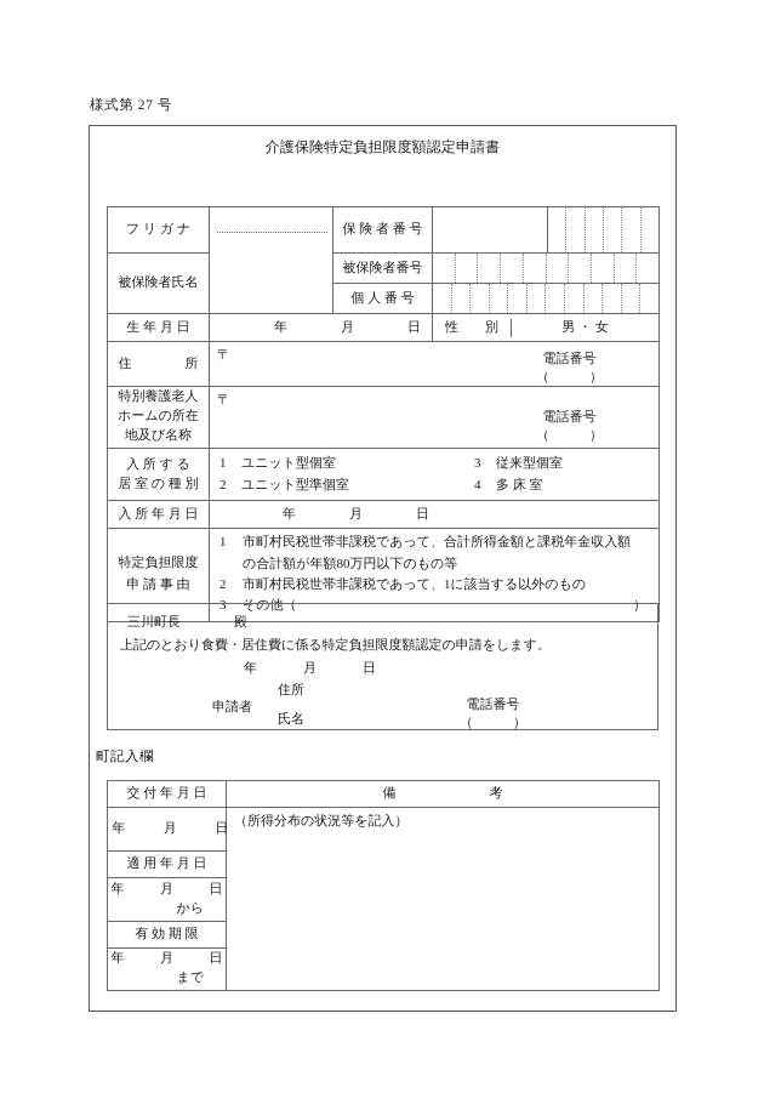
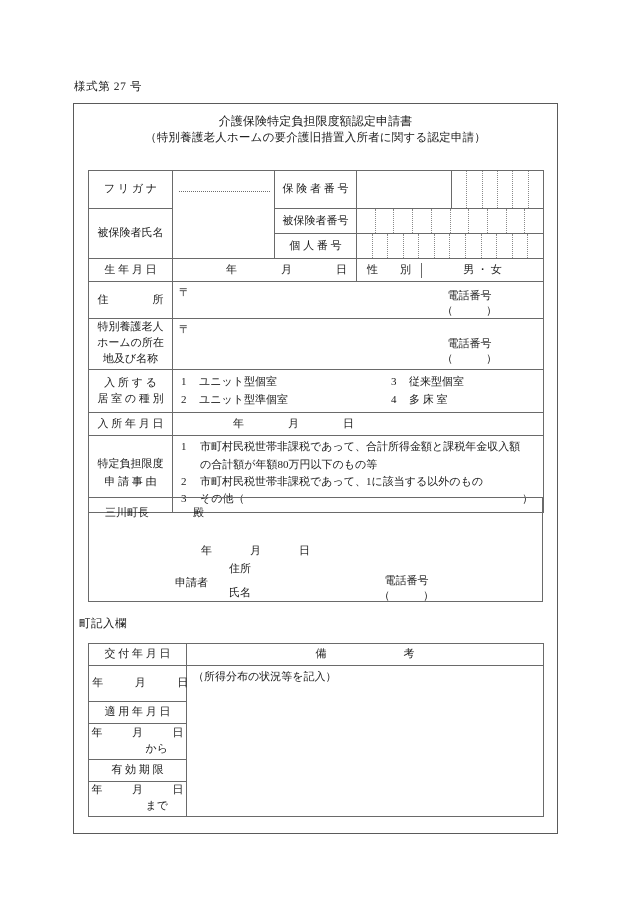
  様式第 27 号
  介護保険特定負担限度額認定申請書
+ （特別養護老人ホームの要介護旧措置入所者に関する認定申請）
  フ リ ガ ナ		保 険 者 番 号
  被保険者氏名	被保険者番号
  個 人 番 号
  生 年 月 日	年 月 日	性 別 男 ・ 女
  住 所	〒 電話番号 （ ）
  特別養護老人 ホームの所在 地及び名称	〒 電話番号 （ ）
  入 所 す る 居 室 の 種 別	1 ユニット型個室 3 従来型個室 2 ユニット型準個室 4 多 床 室
  入 所 年 月 日	年 月 日
  特定負担限度 申 請 事 由	1 市町村民税世帯非課税であって、合計所得金額と課税年金収入額 の合計額が年額80万円以下のもの等 2 市町村民税世帯非課税であって、1に該当する以外のもの 3 その他（ ）
  三川町長 殿
- 上記のとおり食費・居住費に係る特定負担限度額認定の申請をします。
  年 月 日
  申請者
  住所
  氏名
  電話番号
  （ ）
  町記入欄
  交 付 年 月 日	備 考
  年 月 日	（所得分布の状況等を記入）
  適 用 年 月 日
  年 月 日 から
  有 効 期 限
  年 月 日 まで
